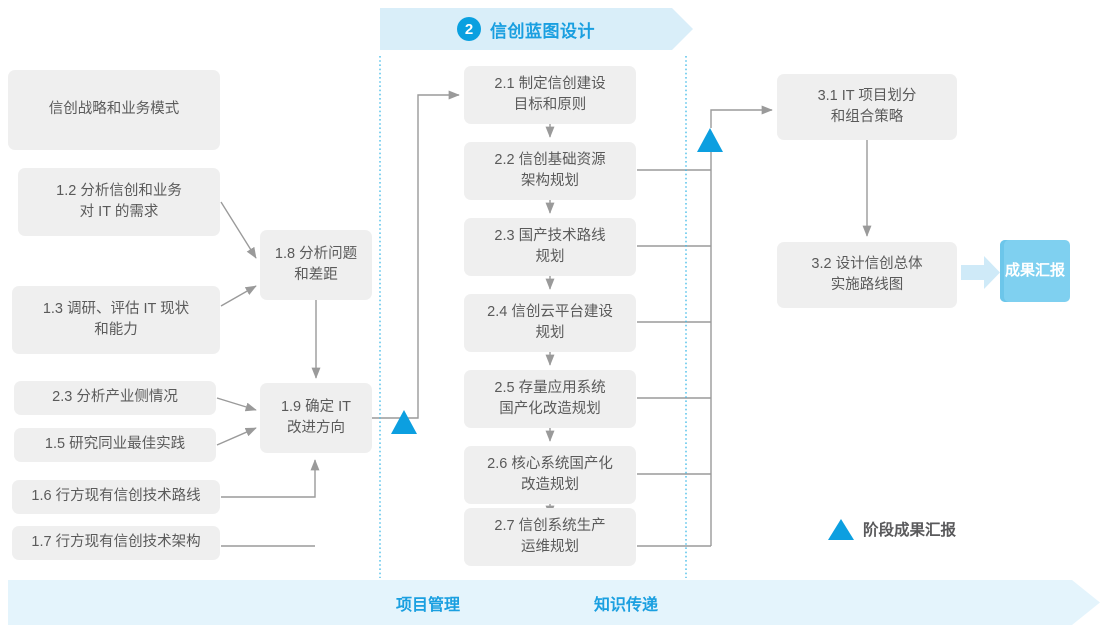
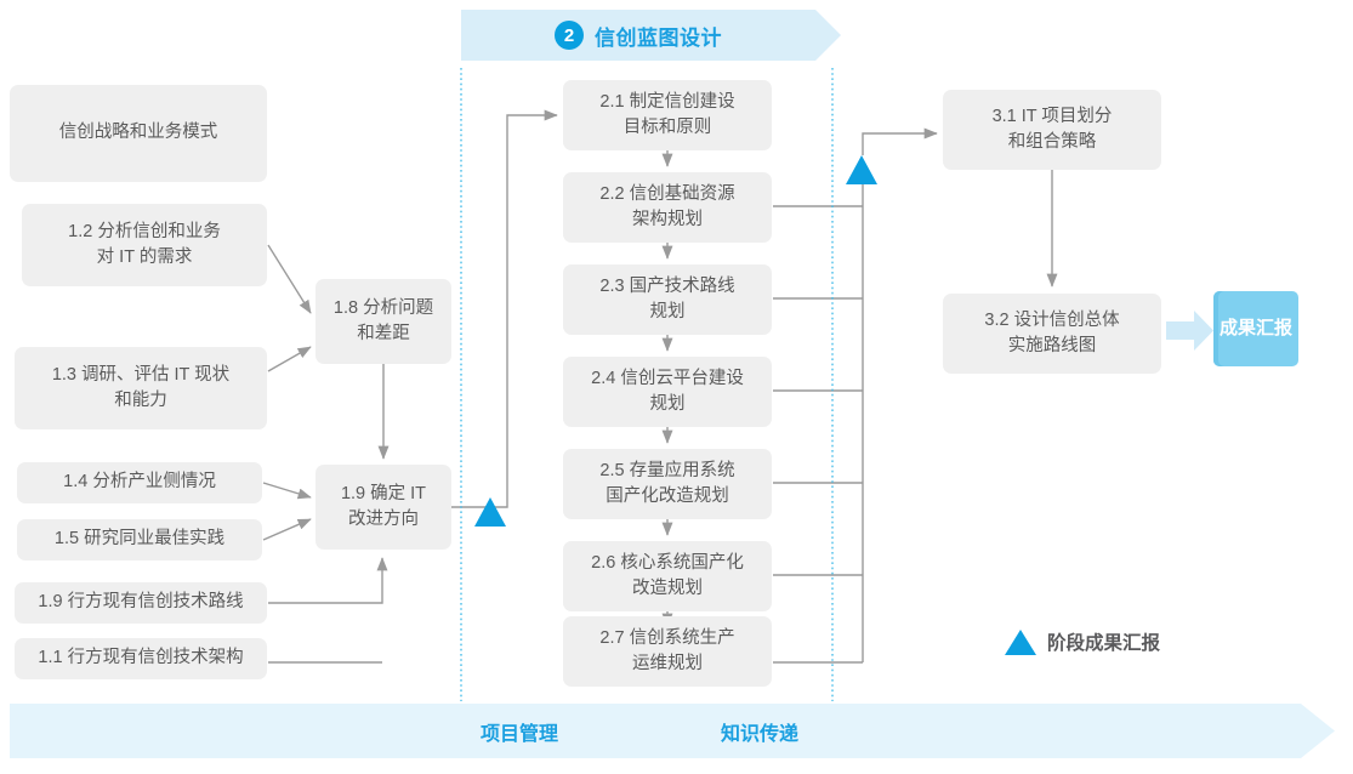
  2
  信创蓝图设计
  信创战略和业务模式
  1.2 分析信创和业务
  对 IT 的需求
  1.3 调研、评估 IT 现状
  和能力
- 2.3 分析产业侧情况
+ 1.4 分析产业侧情况
  1.5 研究同业最佳实践
- 1.6 行方现有信创技术路线
+ 1.9 行方现有信创技术路线
- 1.7 行方现有信创技术架构
+ 1.1 行方现有信创技术架构
  1.8 分析问题
  和差距
  1.9 确定 IT
  改进方向
  2.1 制定信创建设
  目标和原则
  2.2 信创基础资源
  架构规划
  2.3 国产技术路线
  规划
  2.4 信创云平台建设
  规划
  2.5 存量应用系统
  国产化改造规划
  2.6 核心系统国产化
  改造规划
  2.7 信创系统生产
  运维规划
  3.1 IT 项目划分
  和组合策略
  3.2 设计信创总体
  实施路线图
  成果汇报
  阶段成果汇报
  项目管理
  知识传递
